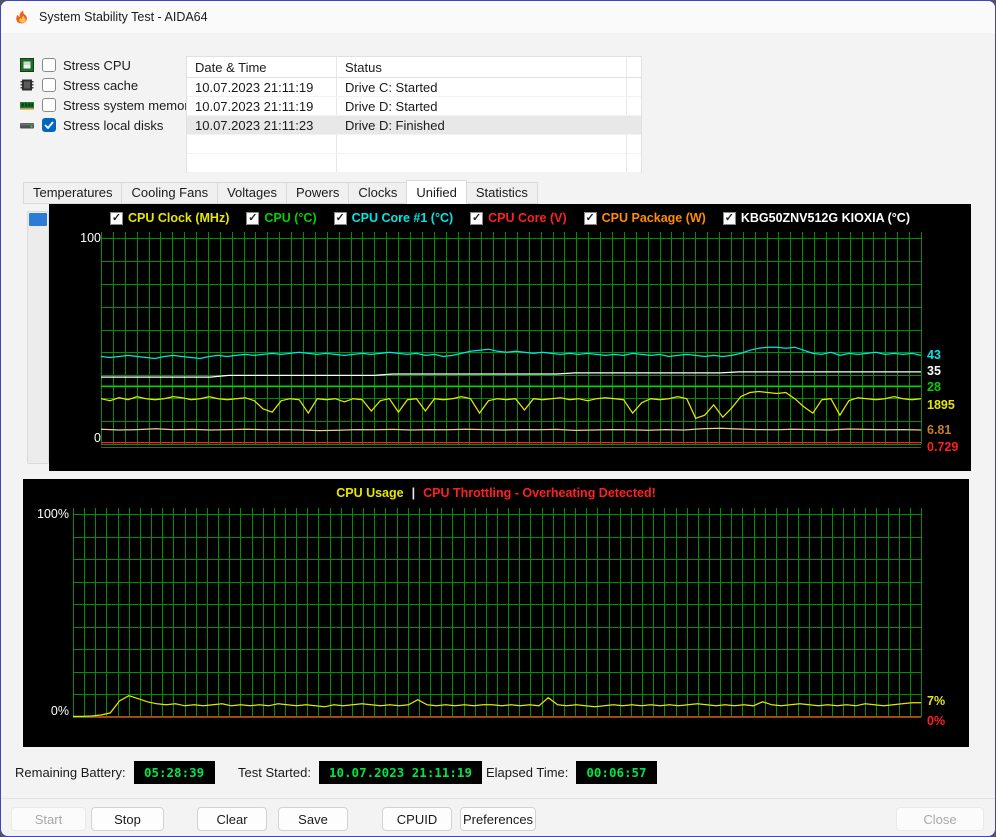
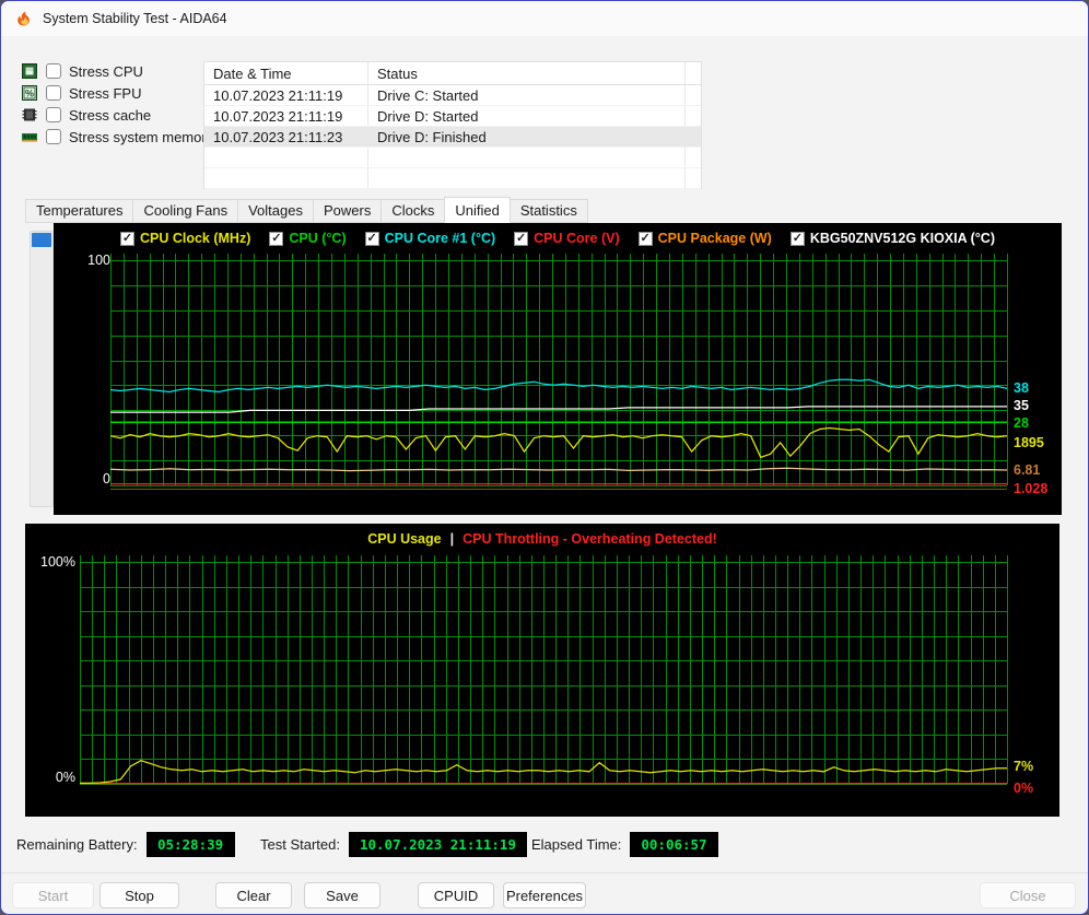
  System Stability Test - AIDA64
  Stress CPU
+ %
+ Stress FPU
  Stress cache
  Stress system memo
- Stress local disks
  Date & Time
  Status
  10.07.2023 21:11:19
  Drive C: Started
  10.07.2023 21:11:19
  Drive D: Started
  10.07.2023 21:11:23
  Drive D: Finished
  Temperatures
  Cooling Fans
  Voltages
  Powers
  Clocks
  Unified
  Statistics
  ✓
  CPU Clock (MHz)
  ✓
  CPU (°C)
  ✓
  CPU Core #1 (°C)
  ✓
  CPU Core (V)
  ✓
  CPU Package (W)
  ✓
  KBG50ZNV512G KIOXIA (°C)
  100
  0
- 0.729
+ 1.028
  6.81
  1895
  28
  35
- 43
+ 38
  CPU Usage
  |
  CPU Throttling - Overheating Detected!
  100%
  0%
  0%
  7%
  Remaining Battery:
  05:28:39
  Test Started:
  10.07.2023 21:11:19
  Elapsed Time:
  00:06:57
  Start
  Stop
  Clear
  Save
  CPUID
  Preferences
  Close
